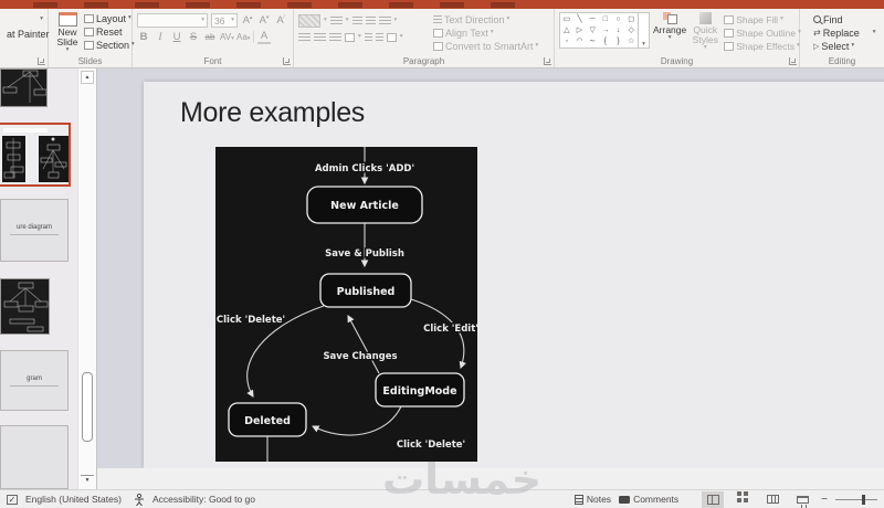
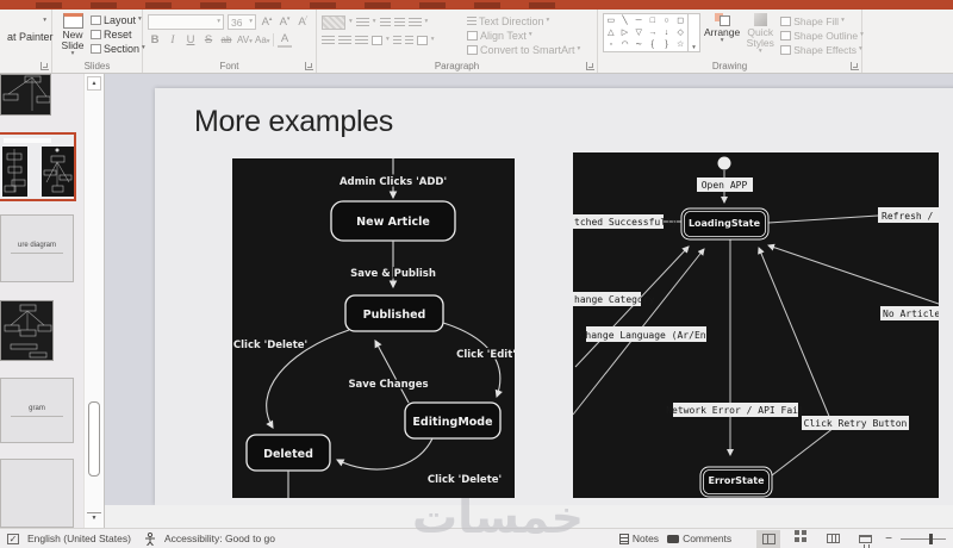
  at Painter
  New Slide
  Layout
  Reset
  Section
  Slides
  36
  B
  I
  U
  S
  ab
  A
  Font
  Text Direction
  Align Text
  Convert to SmartArt
  Paragraph
  Arrange
  Quick Styles
  Shape Fill
  Shape Outline
  Shape Effects
  Drawing
- Find
- ⇄
- Replace
- Select
- Editing
  More examples
  Admin Clicks 'ADD'
  New Article
  Save & Publish
  Published
  Click 'Delete'
  Click 'Edit'
  Save Changes
  EditingMode
  Deleted
  Click 'Delete'
+ Open APP
+ LoadingState
+ tched Successfully
+ Refresh /
+ hange Category
+ Change Language (Ar/En)
+ No Article
+ Network Error / API Fail
+ Click Retry Button
+ ErrorState
  خمسات
  ✓
  English (United States)
  Accessibility: Good to go
  Notes
  Comments
  −
